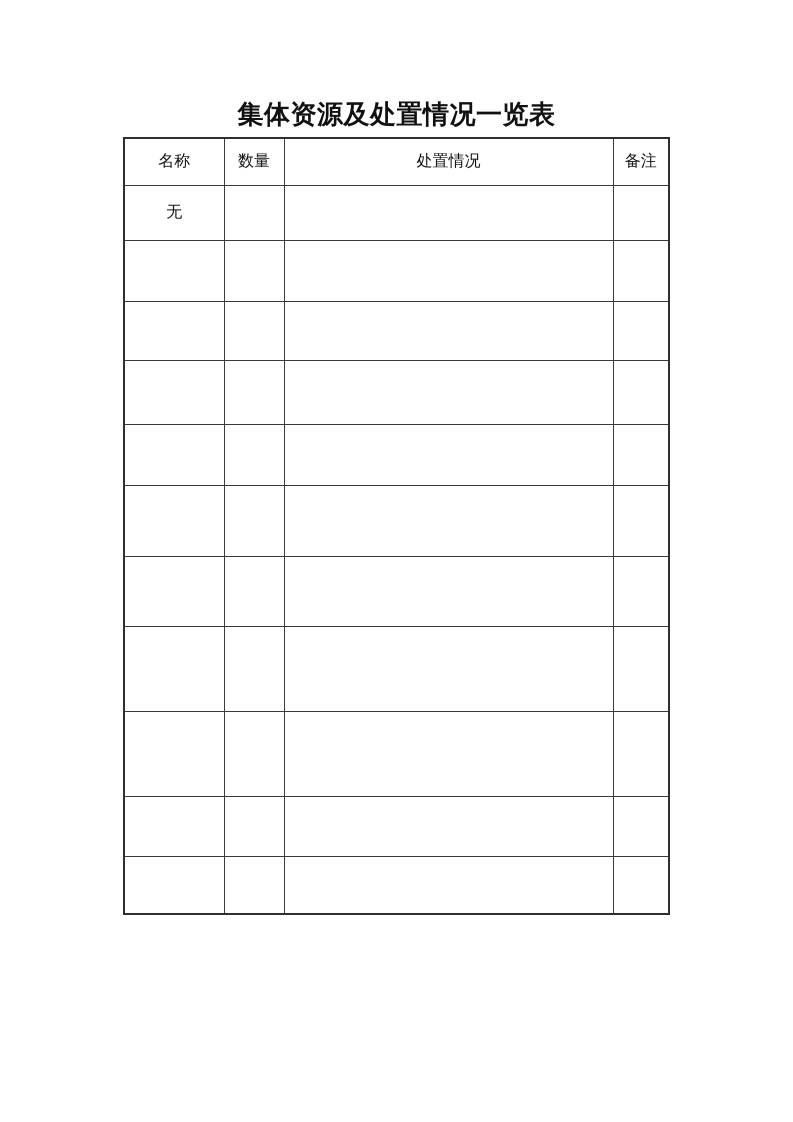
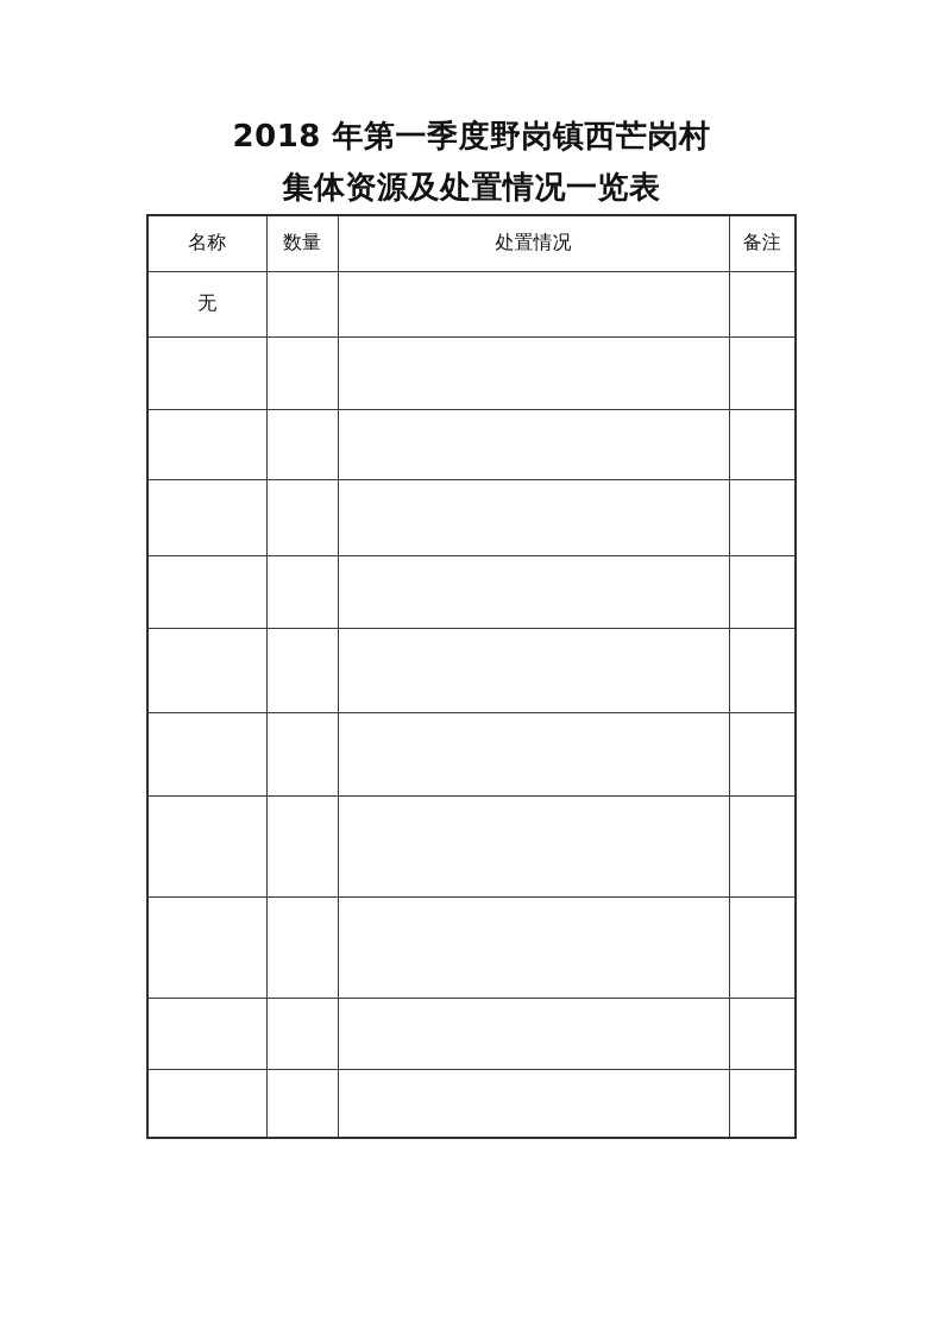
+ 2018 年第一季度野岗镇西芒岗村
  集体资源及处置情况一览表
  名称	数量	处置情况	备注
  无
